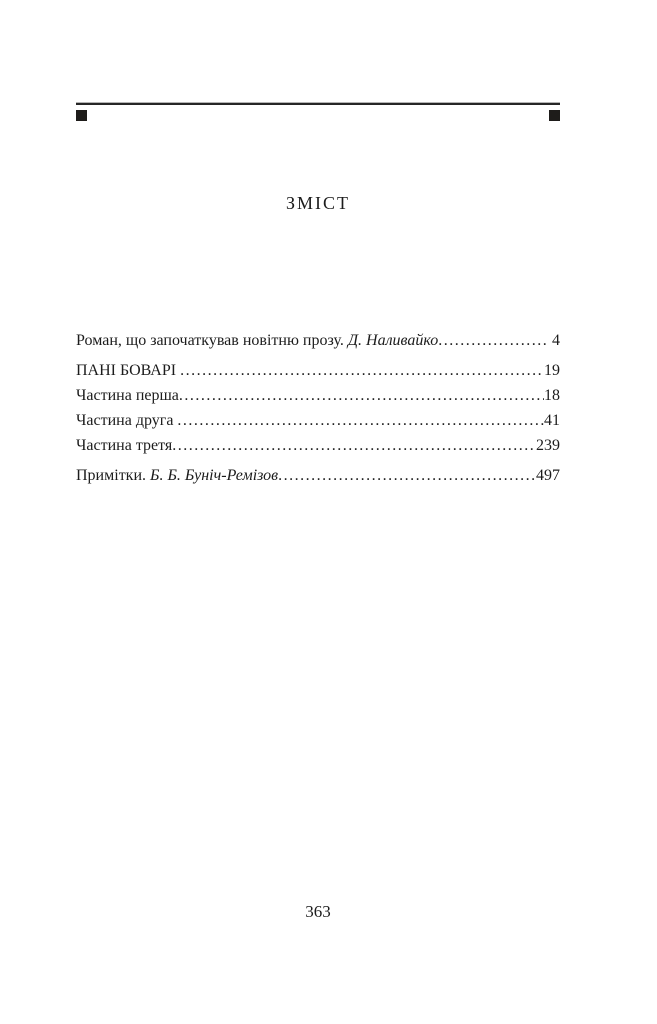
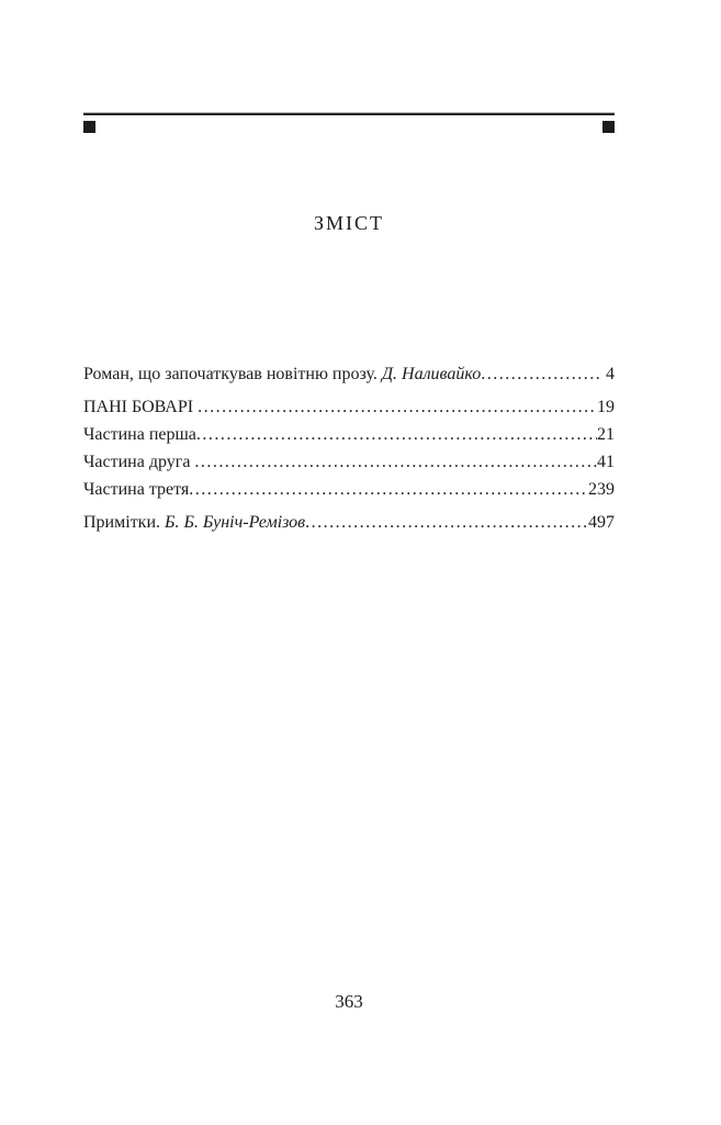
  ЗМІСТ
  Роман, що започаткував новітню прозу. Д. Наливайко
  4
  ПАНІ БОВАРІ
  19
  Частина перша
- 18
+ 21
  Частина друга
  41
  Частина третя
  239
  Примітки. Б. Б. Буніч-Ремізов
  497
  363
